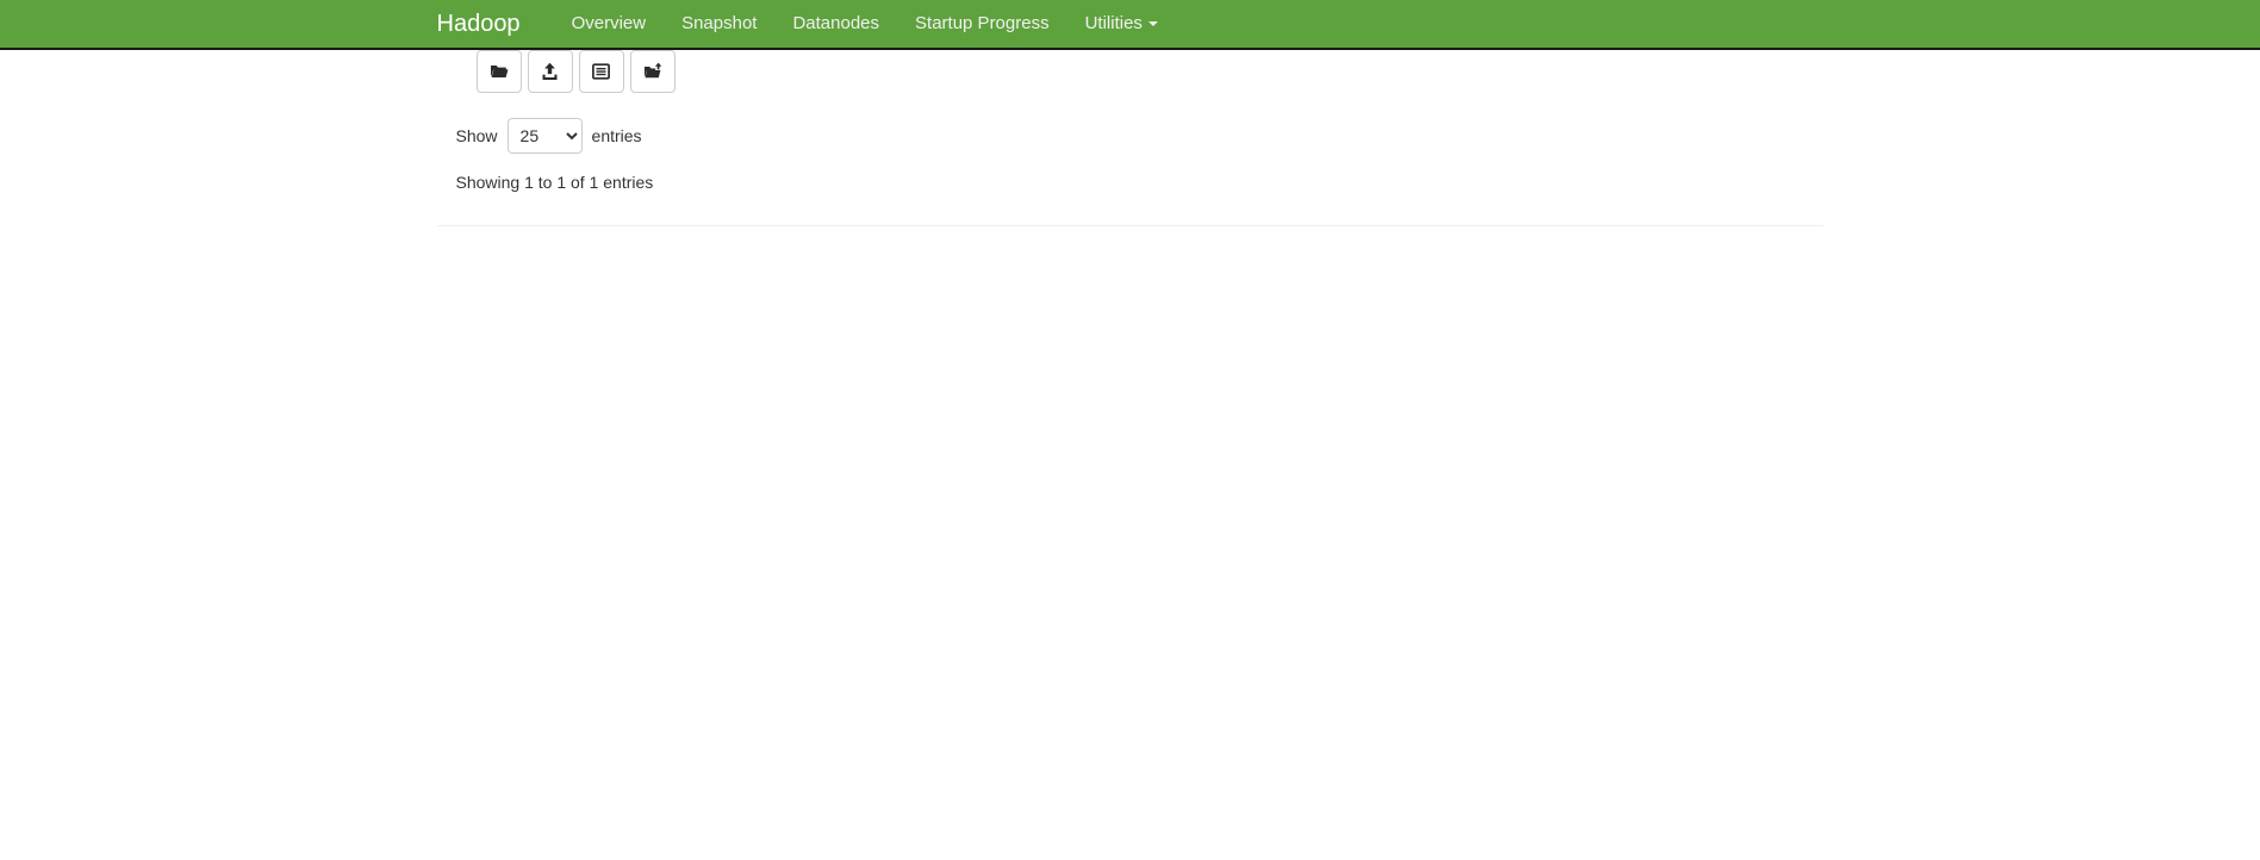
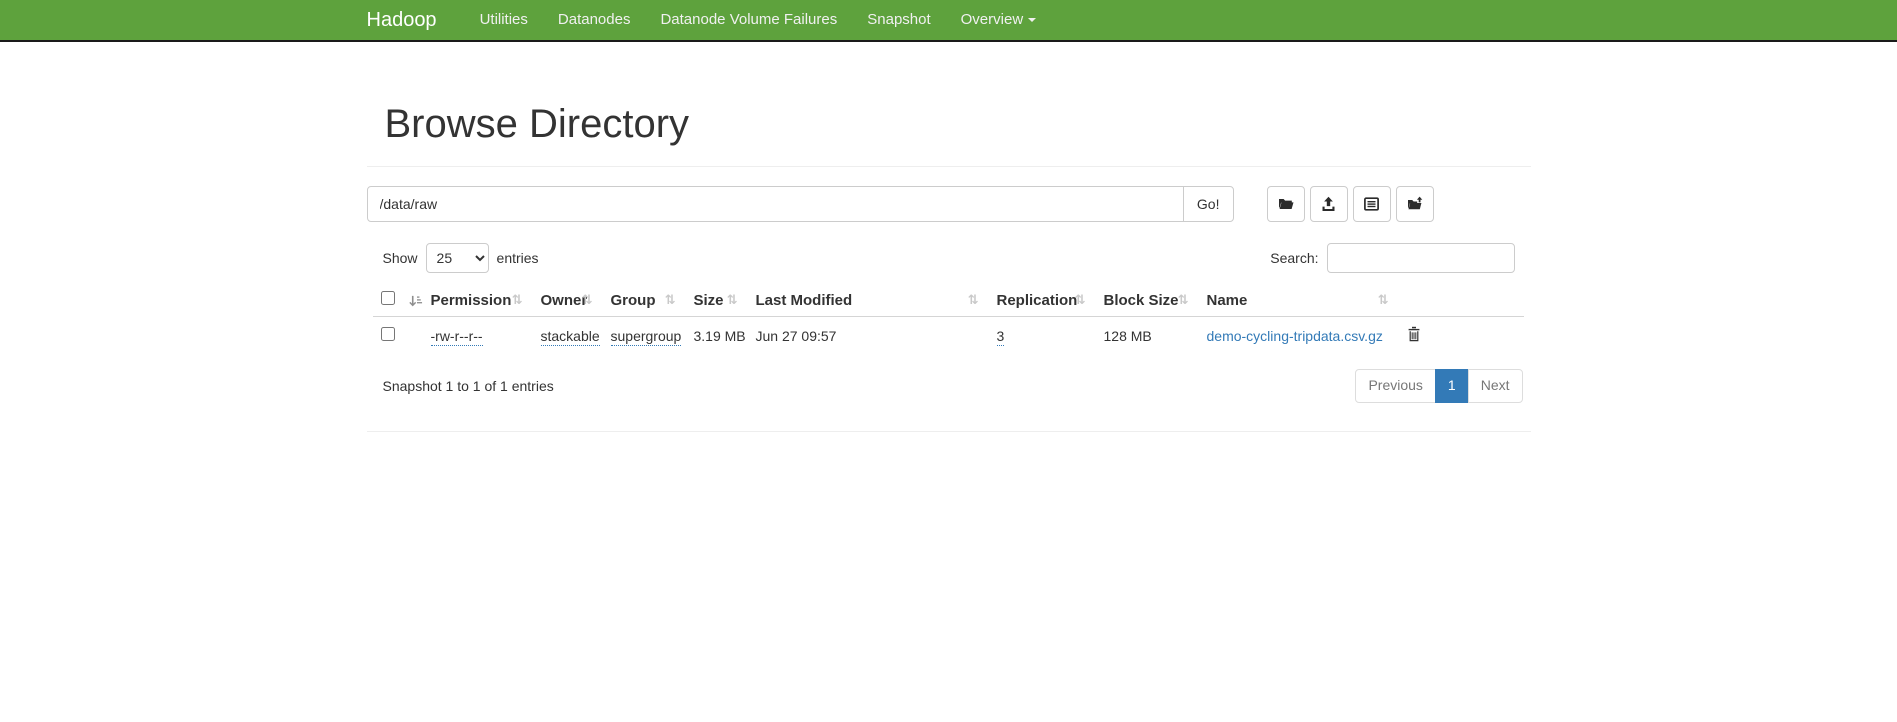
  Hadoop
- Overview
+ Utilities
- Snapshot
+ Datanodes
+ Datanode Volume Failures
- Datanodes
+ Snapshot
- Startup Progress
- Utilities
+ Overview
+ Browse Directory
+ /data/raw
+ Go!
  Show
  25
  entries
+ Search:
+ 	Permission⇅	Owner⇅	Group ⇅	Size ⇅	Last Modified ⇅	Replication⇅	Block Size⇅	Name ⇅
+ 	-rw-r--r--	stackable	supergroup	3.19 MB	Jun 27 09:57	3	128 MB	demo-cycling-tripdata.csv.gz
- Showing 1 to 1 of 1 entries
+ Snapshot 1 to 1 of 1 entries
+ Previous
+ 1
+ Next
